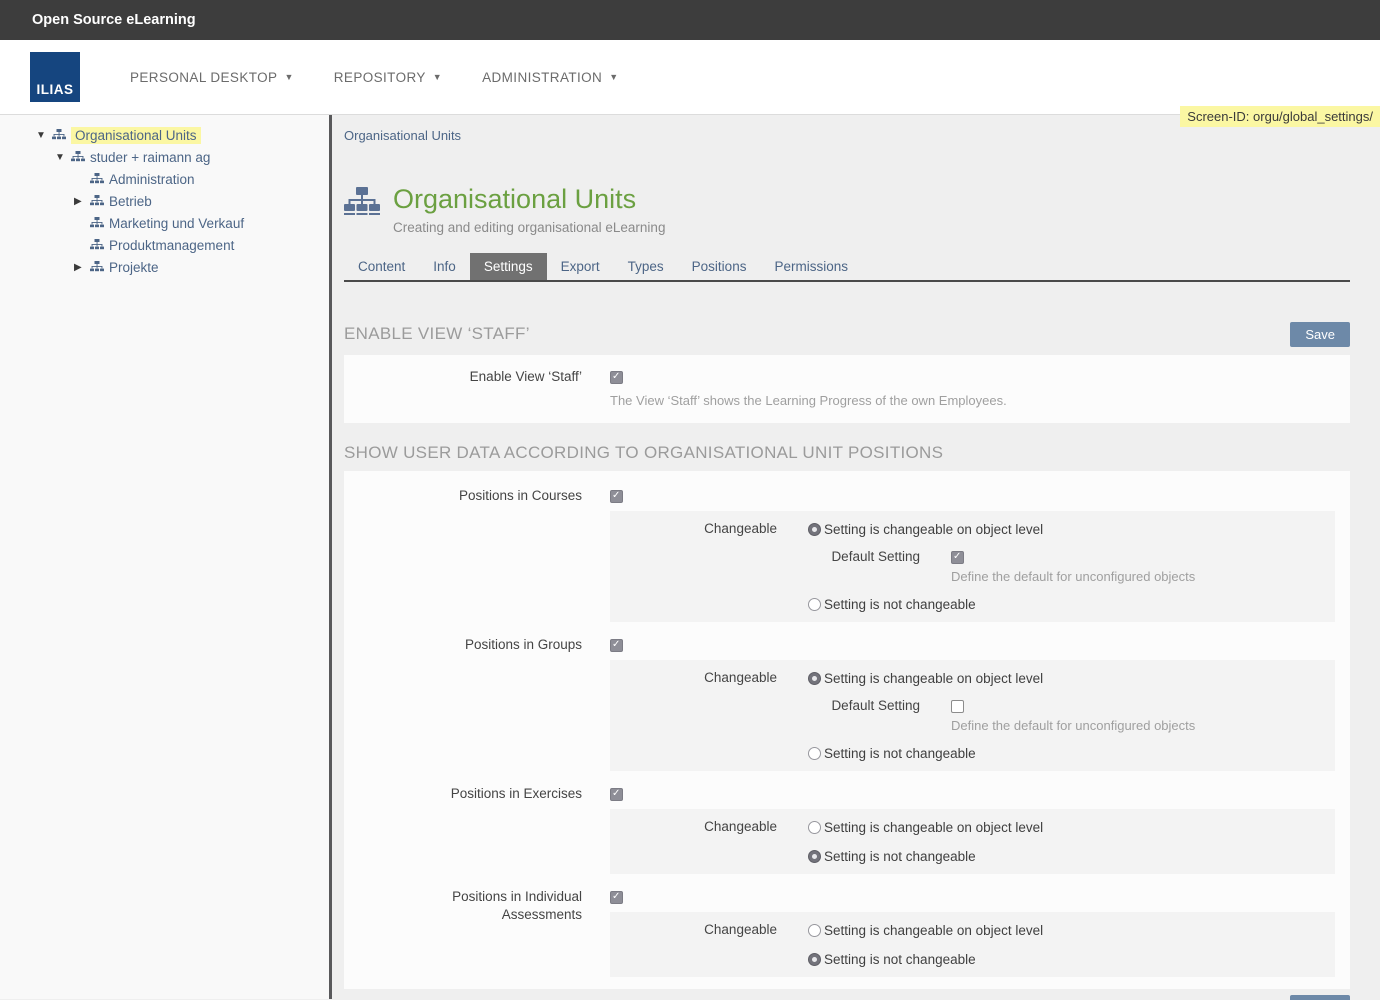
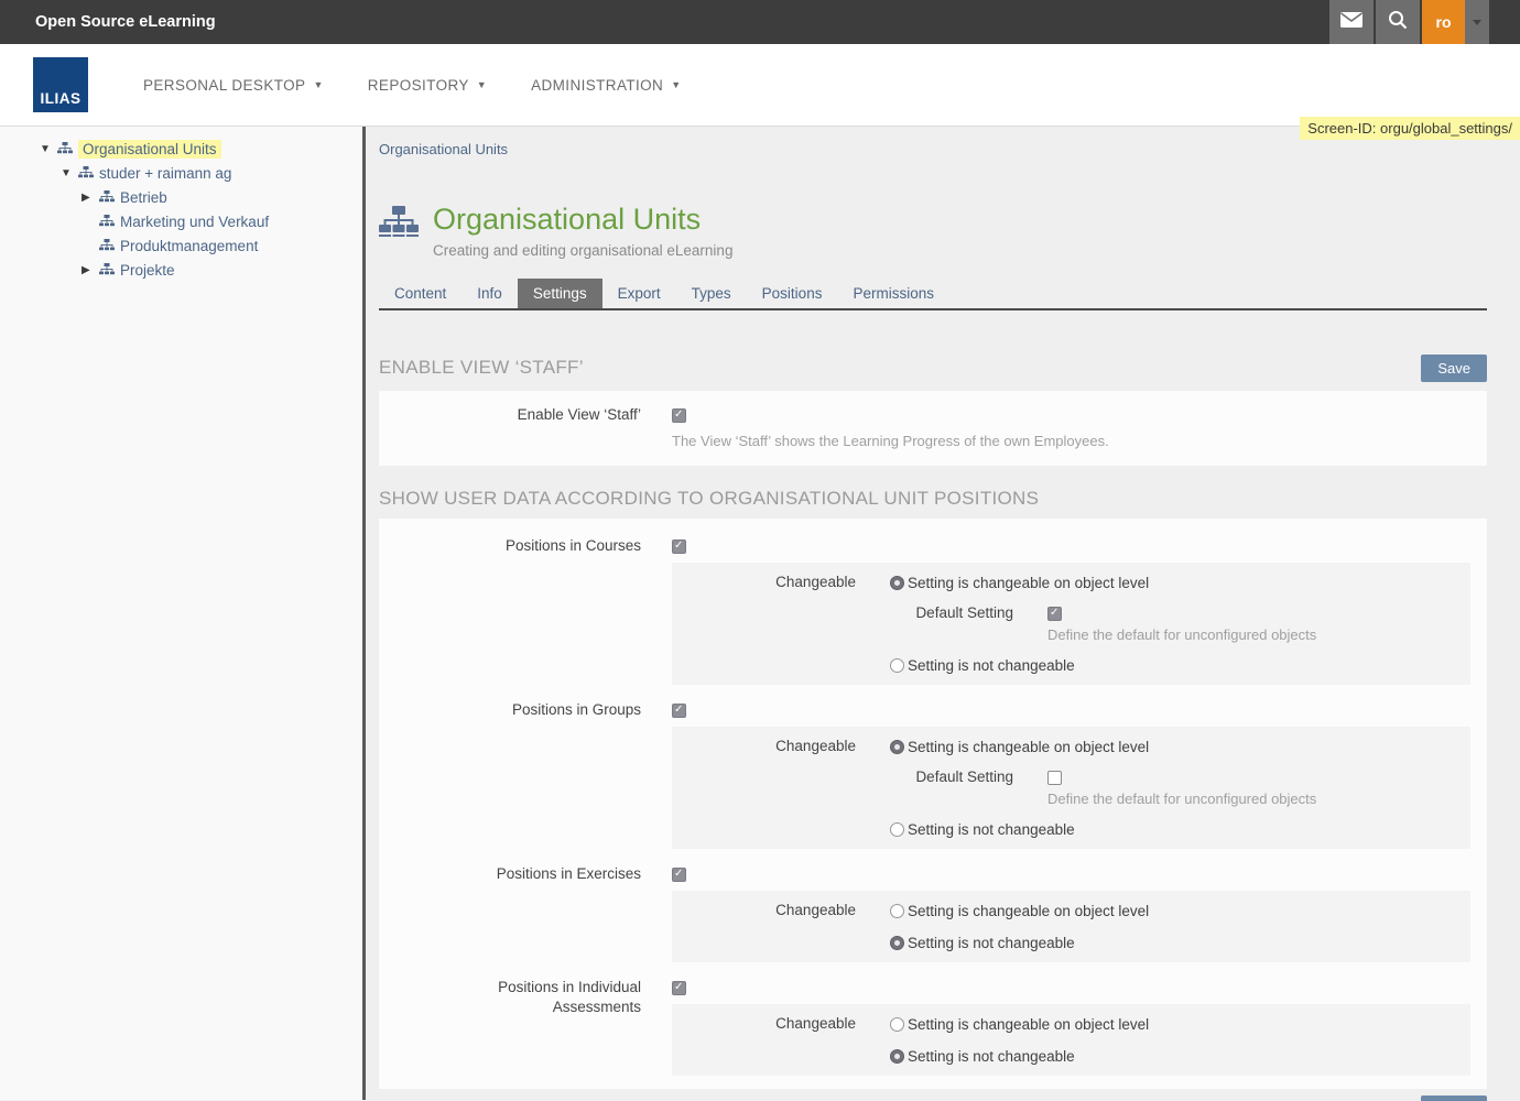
  Open Source eLearning
+ ro
  ILIAS
  PERSONAL DESKTOP
  ▼
  REPOSITORY
  ▼
  ADMINISTRATION
  ▼
  ▼
  Organisational Units
  ▼
  studer + raimann ag
- Administration
  ▶
  Betrieb
  Marketing und Verkauf
  Produktmanagement
  ▶
  Projekte
  Screen-ID: orgu/global_settings/
  Organisational Units
  Organisational Units
  Creating and editing organisational eLearning
  Content
  Info
  Settings
  Export
  Types
  Positions
  Permissions
  ENABLE VIEW ‘STAFF’
  Save
  Enable View ‘Staff’
  ✓
  The View ‘Staff’ shows the Learning Progress of the own Employees.
  SHOW USER DATA ACCORDING TO ORGANISATIONAL UNIT POSITIONS
  Positions in Courses
  ✓
  Changeable
  Setting is changeable on object level
  Default Setting
  ✓
  Define the default for unconfigured objects
  Setting is not changeable
  Positions in Groups
  ✓
  Changeable
  Setting is changeable on object level
  Default Setting
  Define the default for unconfigured objects
  Setting is not changeable
  Positions in Exercises
  ✓
  Changeable
  Setting is changeable on object level
  Setting is not changeable
  Positions in Individual Assessments
  ✓
  Changeable
  Setting is changeable on object level
  Setting is not changeable
